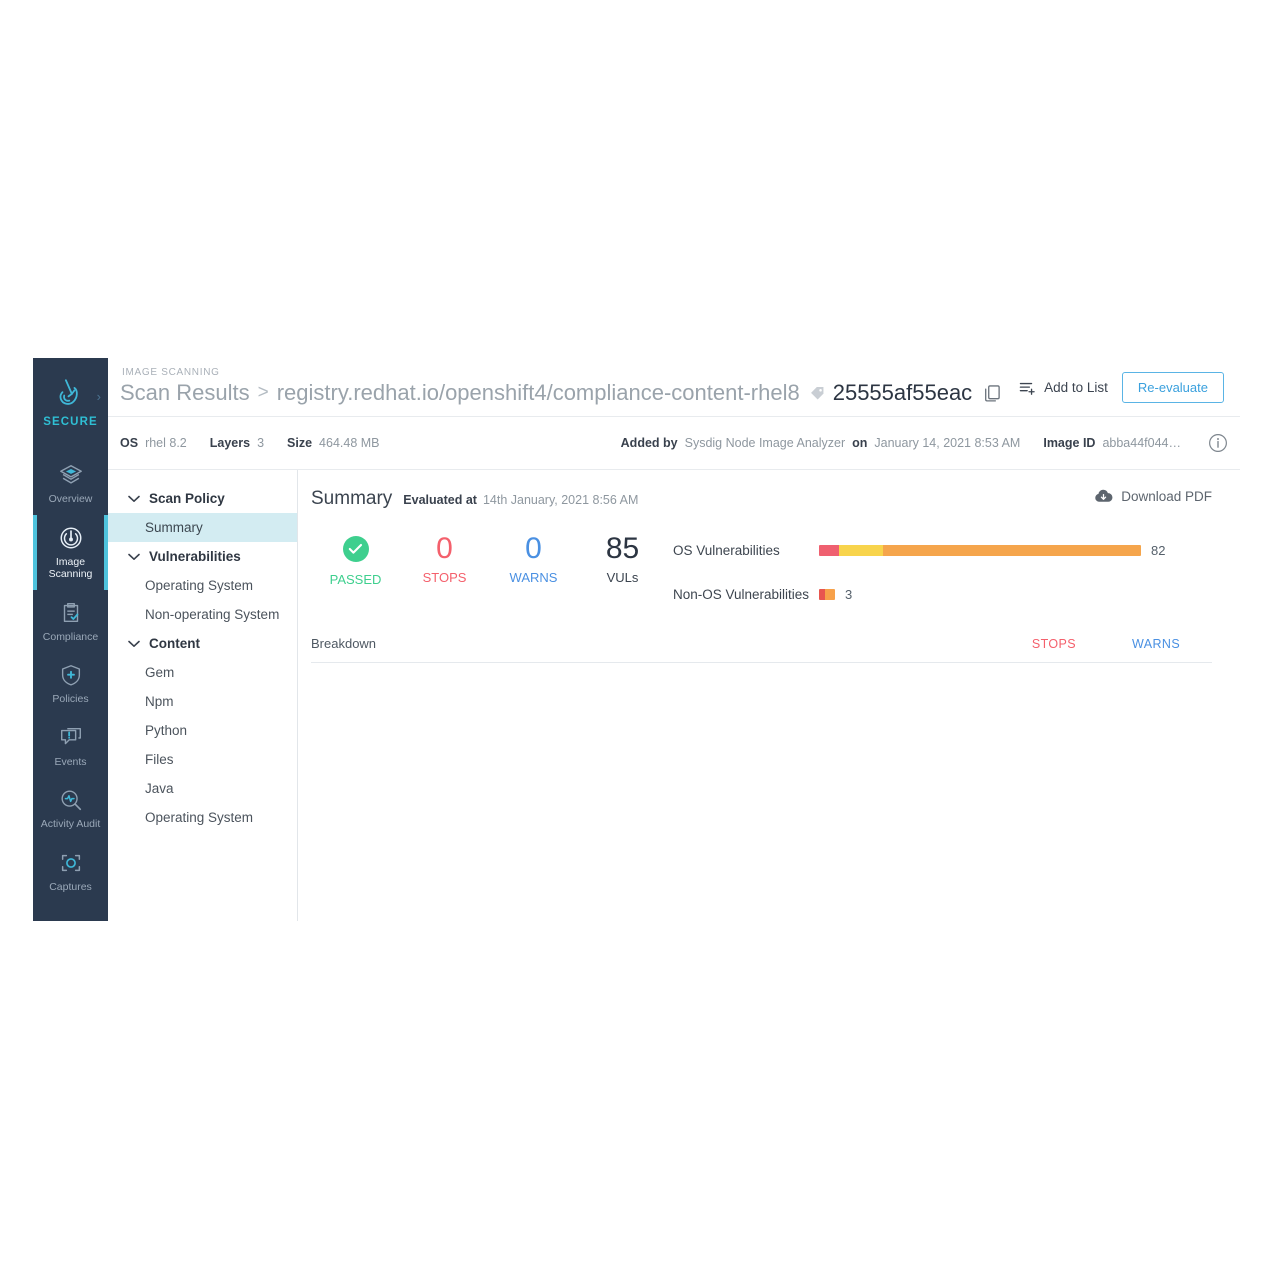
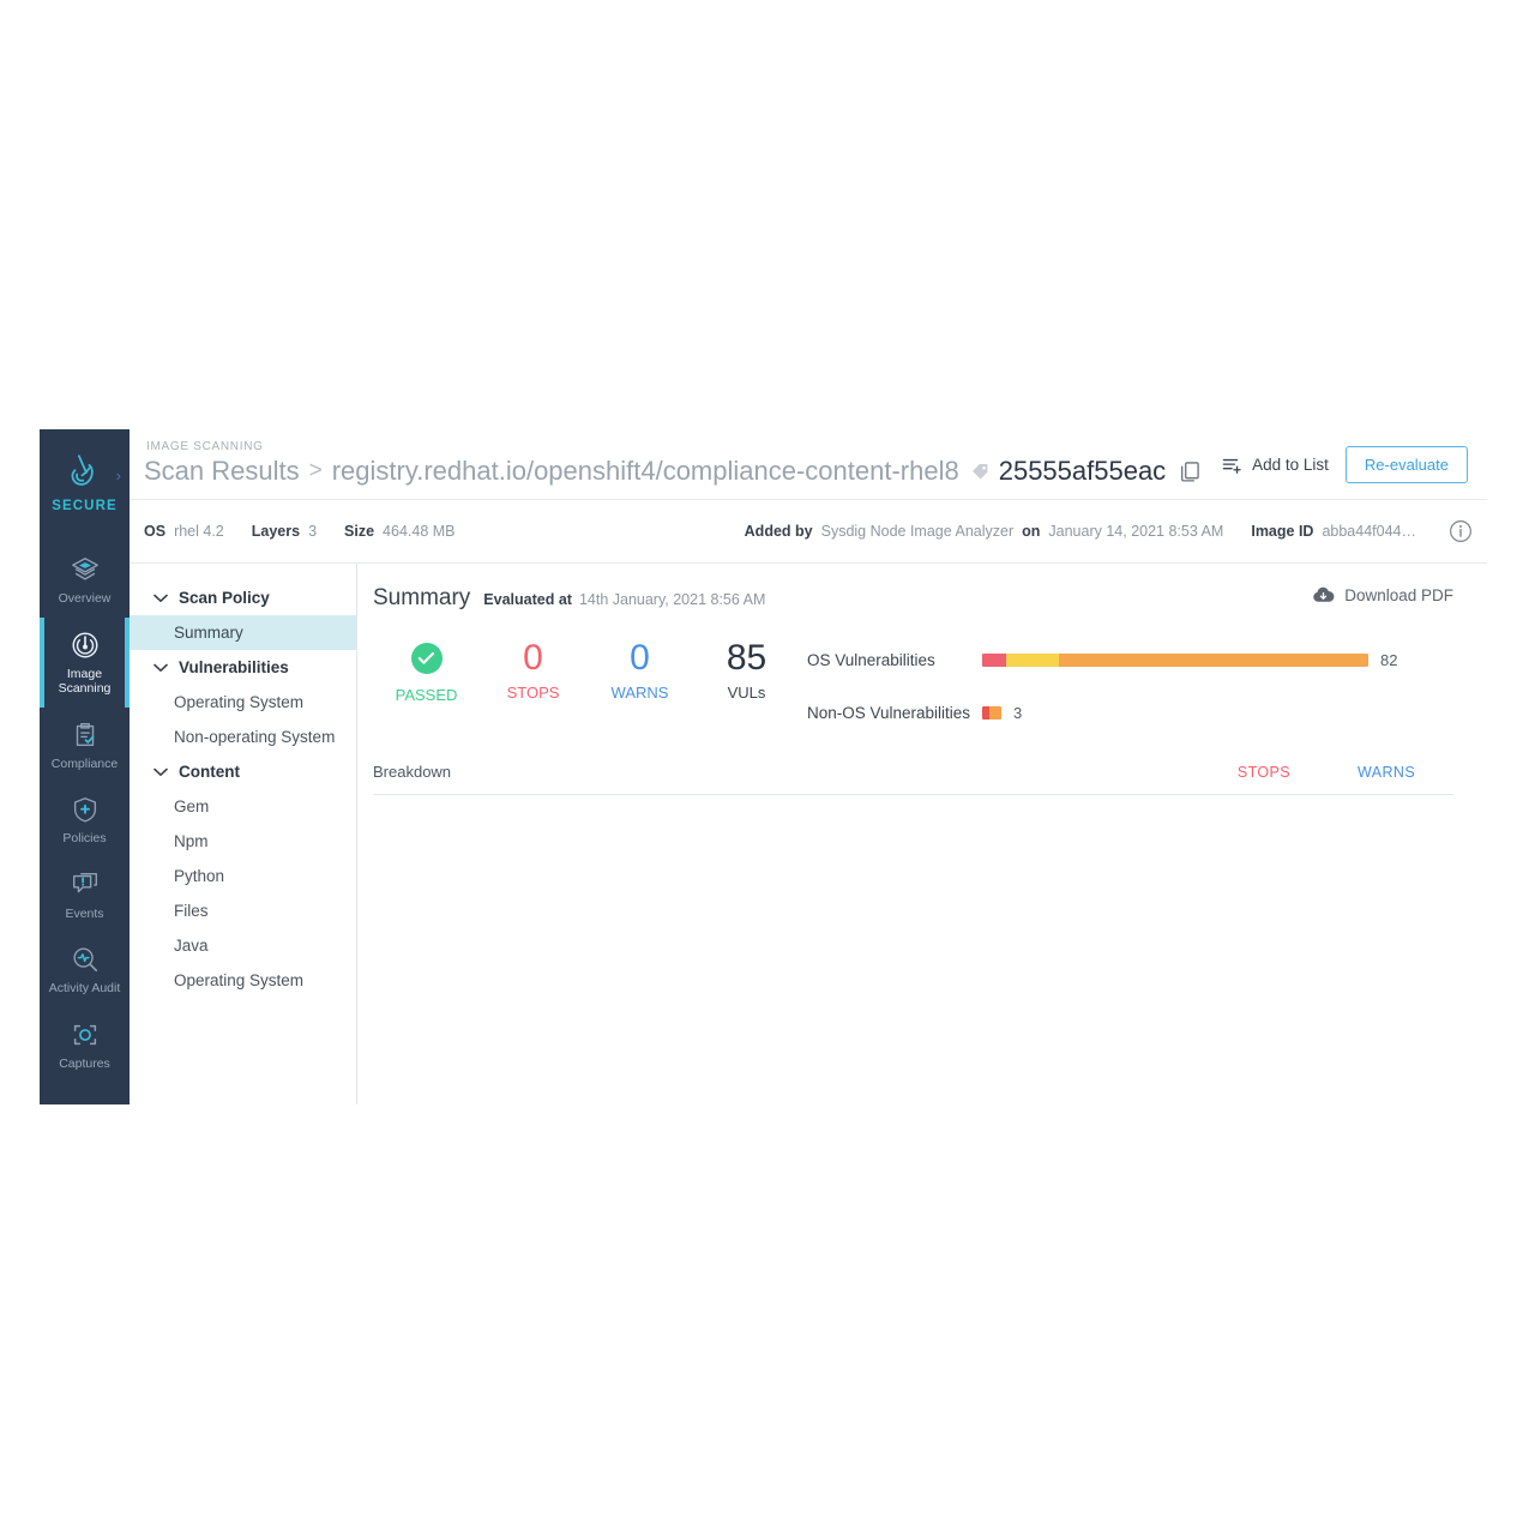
  SECURE
  ›
  Overview
  Image
  Scanning
  Compliance
  Policies
  Events
  Activity Audit
  Captures
  IMAGE SCANNING
  Scan Results
  >
  registry.redhat.io/openshift4/compliance-content-rhel8
  25555af55eac
  Add to List
  Re-evaluate
  OS
- rhel 8.2
+ rhel 4.2
  Layers
  3
  Size
  464.48 MB
  Added by
  Sysdig Node Image Analyzer
  on
  January 14, 2021 8:53 AM
  Image ID
  abba44f044…
  Scan Policy
  Summary
  Vulnerabilities
  Operating System
  Non-operating System
  Content
  Gem
  Npm
  Python
  Files
  Java
  Operating System
  Summary
  Evaluated at
  14th January, 2021 8:56 AM
  Download PDF
  PASSED
  0
  STOPS
  0
  WARNS
  85
  VULs
  OS Vulnerabilities
  82
  Non-OS Vulnerabilities
  3
  Breakdown
  STOPS
  WARNS
